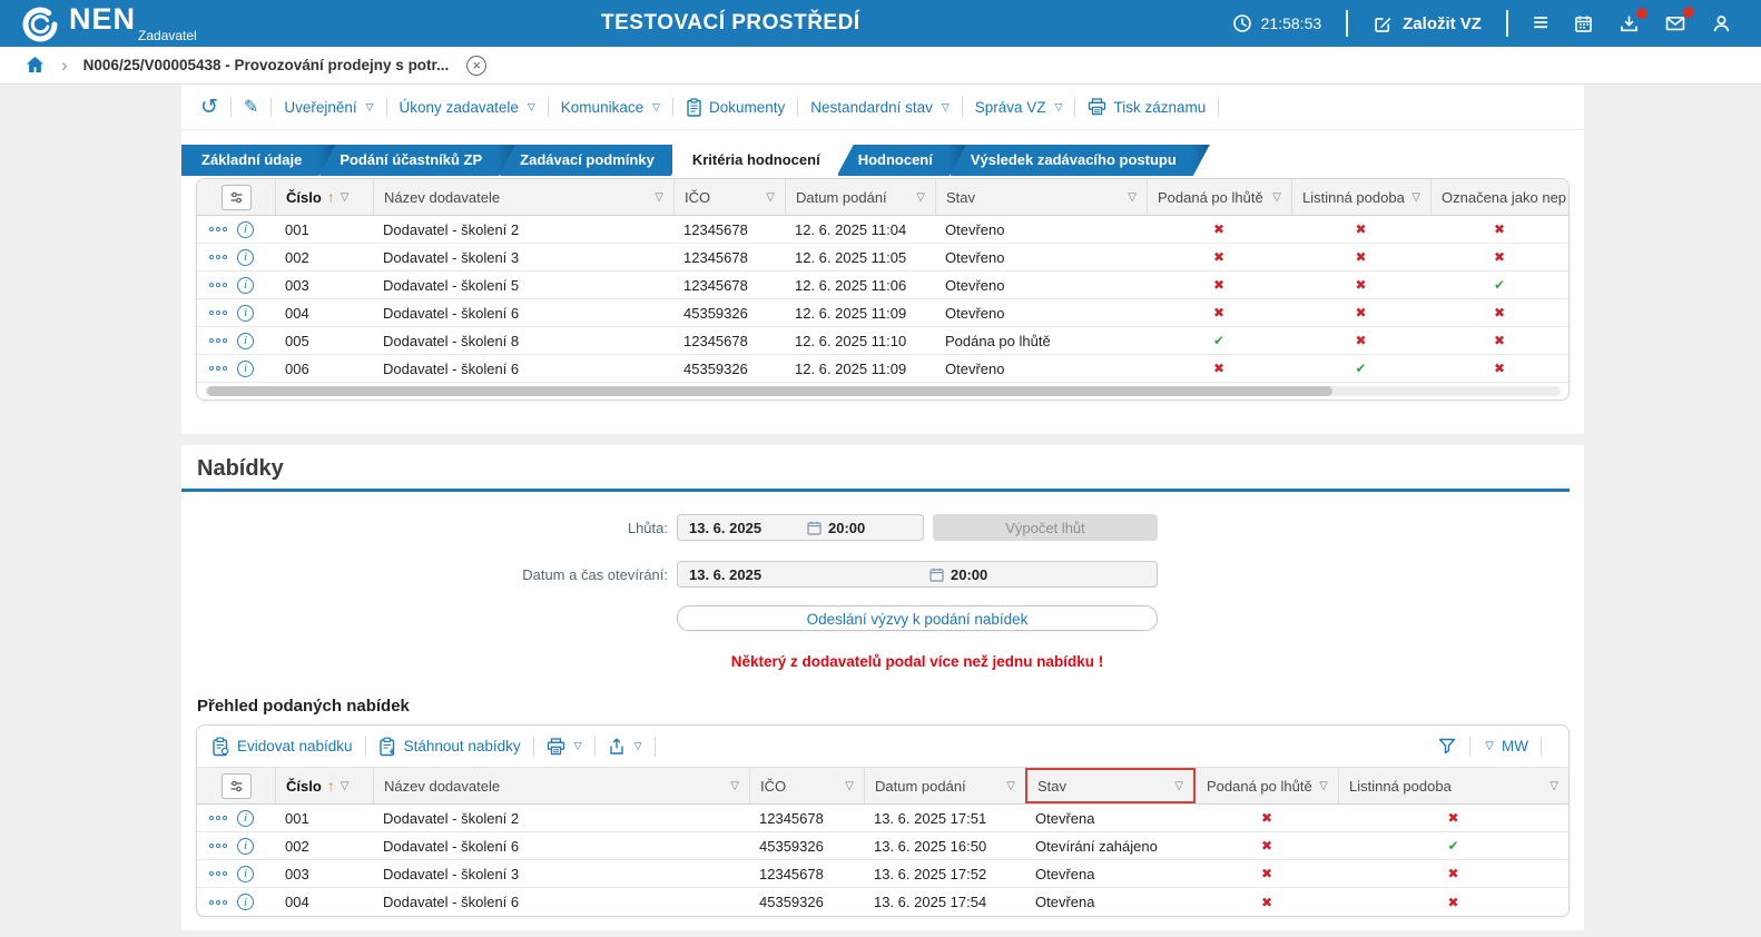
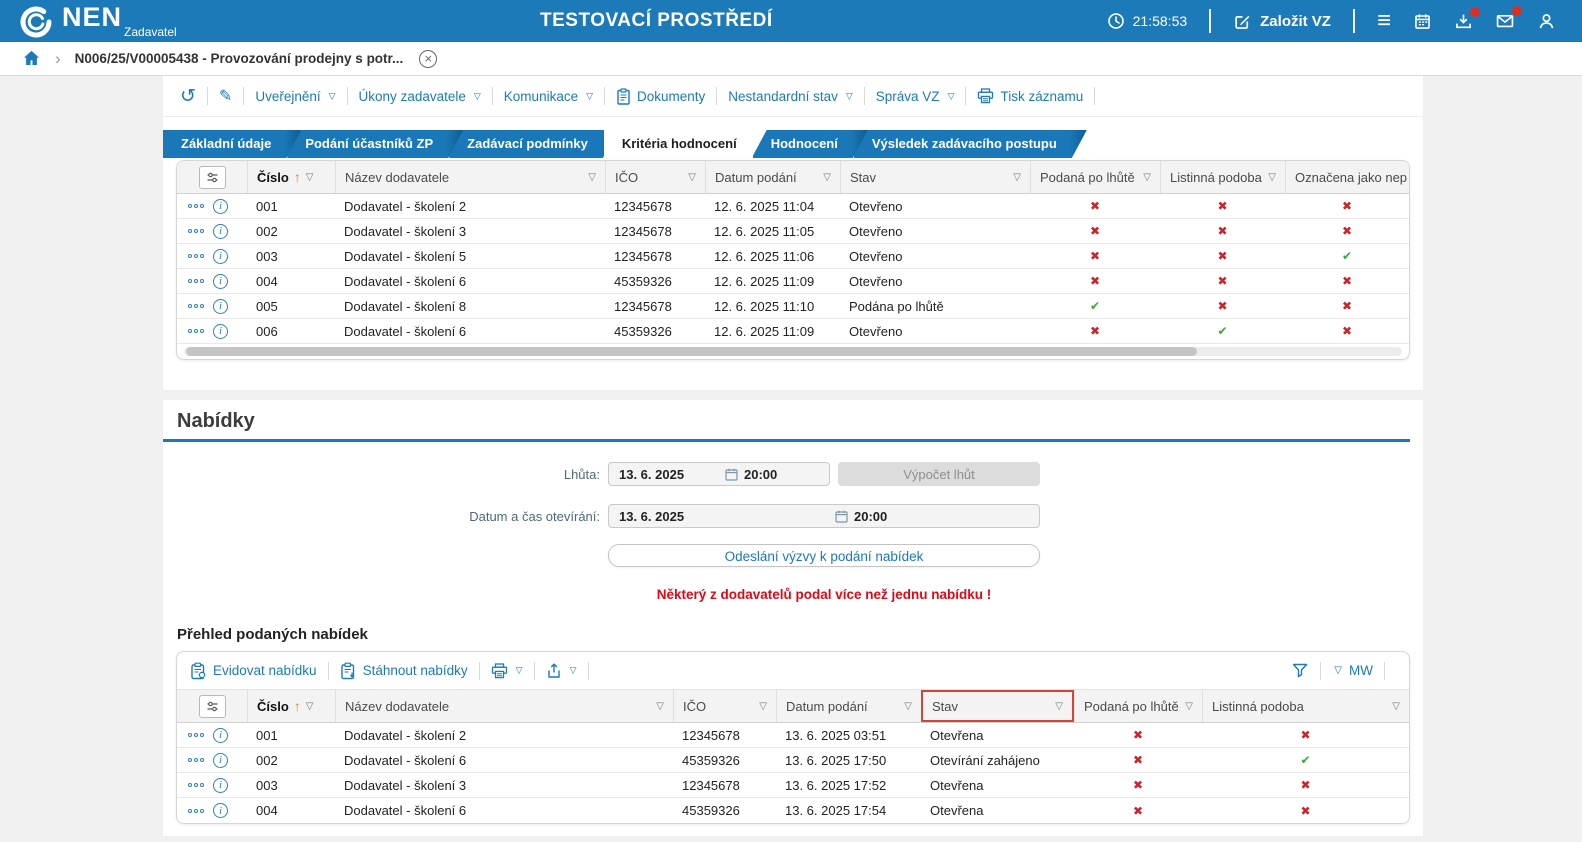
  NEN
  Zadavatel
  TESTOVACÍ PROSTŘEDÍ
  21:58:53
  Založit VZ
  ≡
  ›
  N006/25/V00005438 - Provozování prodejny s potr...
  ×
  ↺
  ✎
  Uveřejnění
  ▽
  Úkony zadavatele
  ▽
  Komunikace
  ▽
  Dokumenty
  Nestandardní stav
  ▽
  Správa VZ
  ▽
  Tisk záznamu
  Základní údaje
  Podání účastníků ZP
  Zadávací podmínky
  Kritéria hodnocení
  Hodnocení
  Výsledek zadávacího postupu
  Číslo
  ↑
  ▽
  Název dodavatele
  ▽
  IČO
  ▽
  Datum podání
  ▽
  Stav
  ▽
  Podaná po lhůtě
  ▽
  Listinná podoba
  ▽
  Označena jako nep
  i
  001
  Dodavatel - školení 2
  12345678
  12. 6. 2025 11:04
  Otevřeno
  ✖
  ✖
  ✖
  i
  002
  Dodavatel - školení 3
  12345678
  12. 6. 2025 11:05
  Otevřeno
  ✖
  ✖
  ✖
  i
  003
  Dodavatel - školení 5
  12345678
  12. 6. 2025 11:06
  Otevřeno
  ✖
  ✖
  ✔
  i
  004
  Dodavatel - školení 6
  45359326
  12. 6. 2025 11:09
  Otevřeno
  ✖
  ✖
  ✖
  i
  005
  Dodavatel - školení 8
  12345678
  12. 6. 2025 11:10
  Podána po lhůtě
  ✔
  ✖
  ✖
  i
  006
  Dodavatel - školení 6
  45359326
  12. 6. 2025 11:09
  Otevřeno
  ✖
  ✔
  ✖
  Nabídky
  Lhůta:
  13. 6. 2025
  20:00
  Výpočet lhůt
  Datum a čas otevírání:
  13. 6. 2025
  20:00
  Odeslání výzvy k podání nabídek
  Některý z dodavatelů podal více než jednu nabídku !
  Přehled podaných nabídek
  Evidovat nabídku
  Stáhnout nabídky
  ▽
  ▽
  ▽
  MW
  Číslo
  ↑
  ▽
  Název dodavatele
  ▽
  IČO
  ▽
  Datum podání
  ▽
  Stav
  ▽
  Podaná po lhůtě
  ▽
  Listinná podoba
  ▽
  i
  001
  Dodavatel - školení 2
  12345678
- 13. 6. 2025 17:51
+ 13. 6. 2025 03:51
  Otevřena
  ✖
  ✖
  i
  002
  Dodavatel - školení 6
  45359326
- 13. 6. 2025 16:50
+ 13. 6. 2025 17:50
  Otevírání zahájeno
  ✖
  ✔
  i
  003
  Dodavatel - školení 3
  12345678
  13. 6. 2025 17:52
  Otevřena
  ✖
  ✖
  i
  004
  Dodavatel - školení 6
  45359326
  13. 6. 2025 17:54
  Otevřena
  ✖
  ✖
